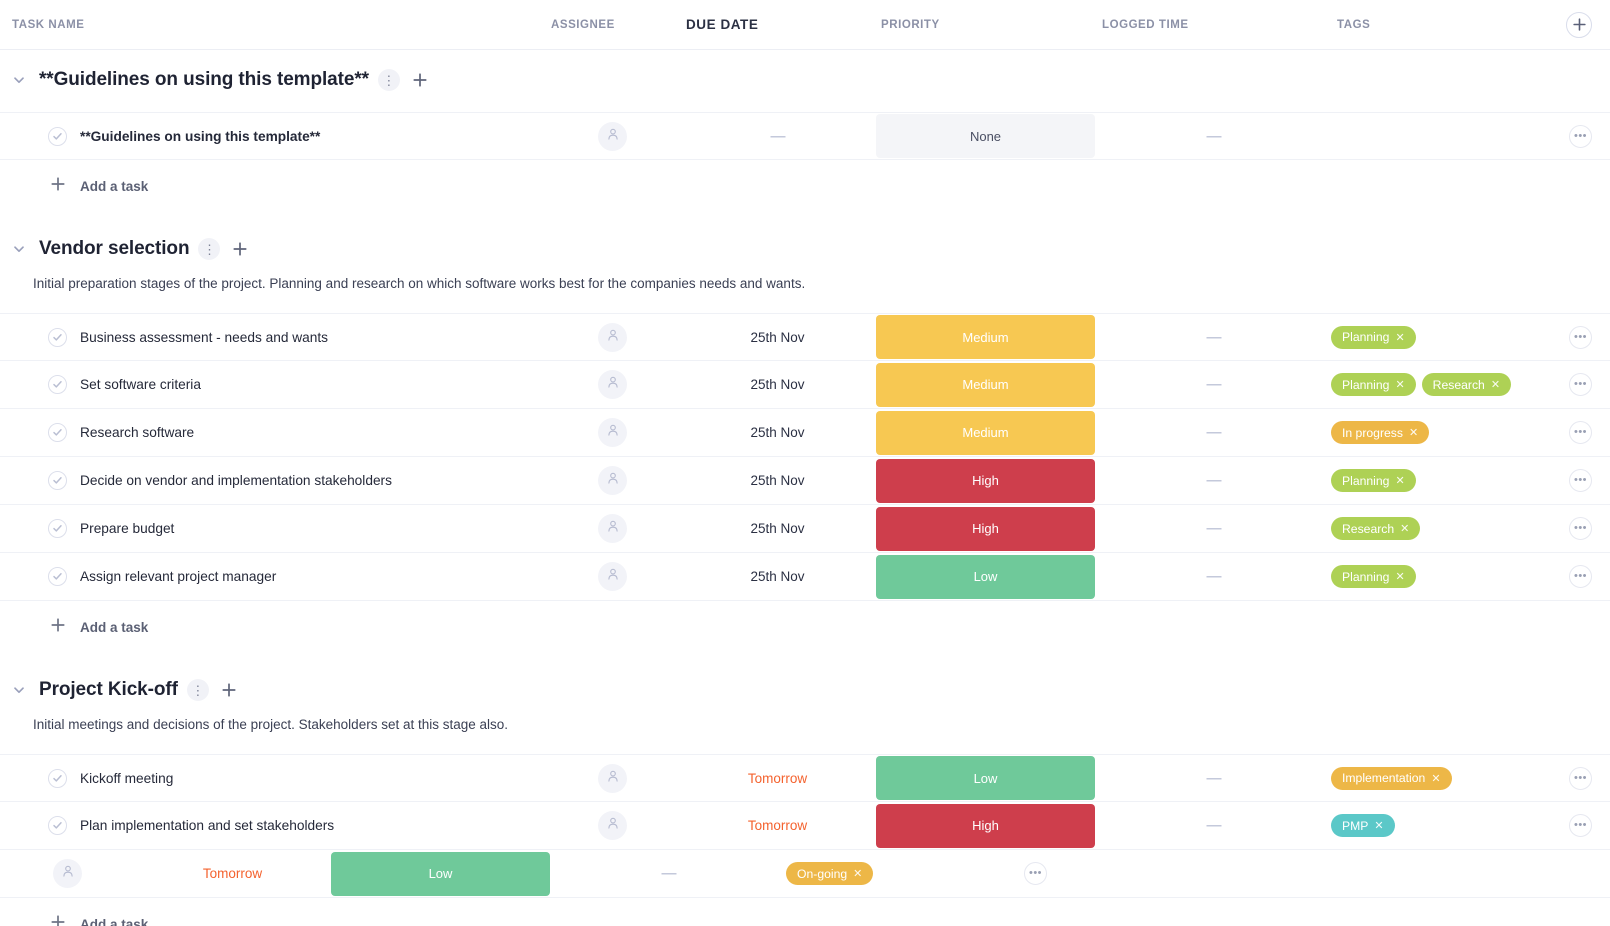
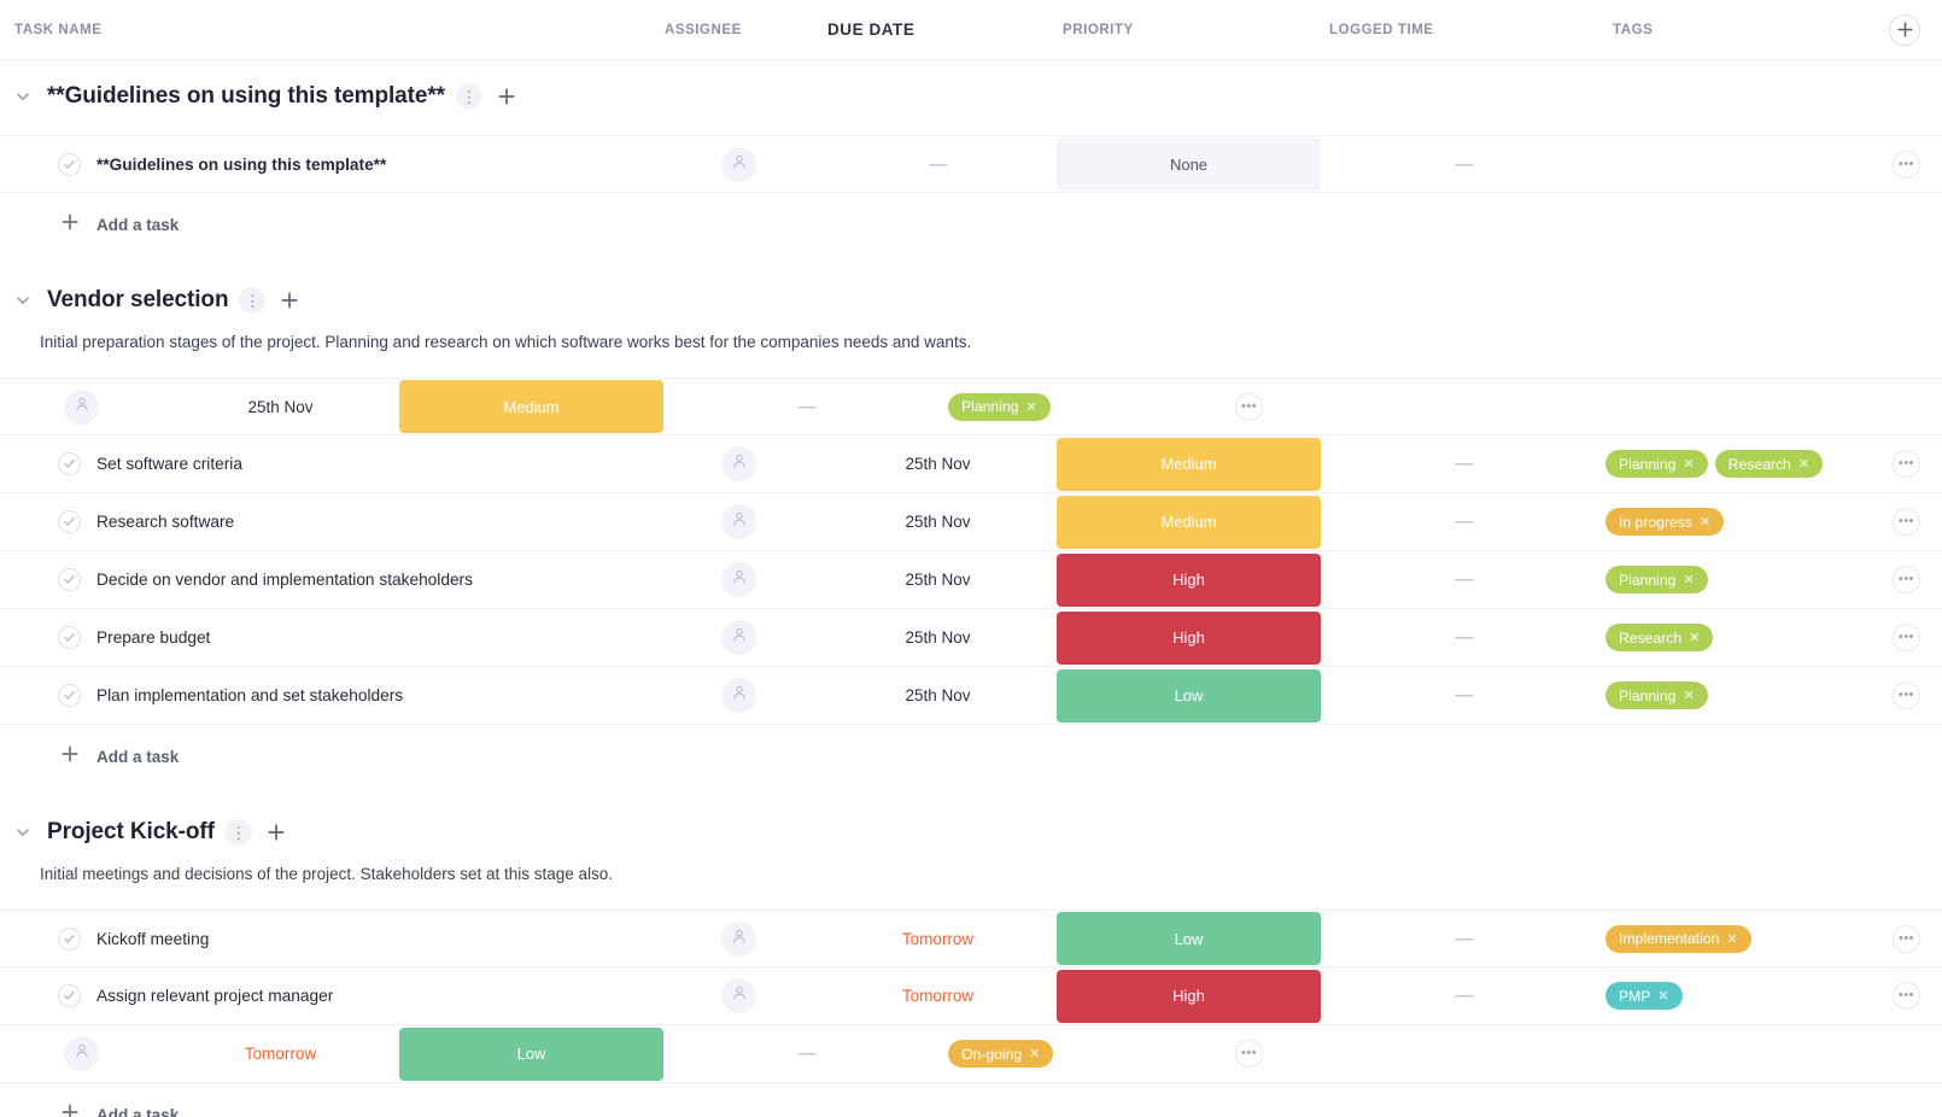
  TASK NAME
  ASSIGNEE
  DUE DATE
  PRIORITY
  LOGGED TIME
  TAGS
  **Guidelines on using this template**
  ⋮
  **Guidelines on using this template**
  —
  None
  —
  •••
  Add a task
  Vendor selection
  ⋮
  Initial preparation stages of the project. Planning and research on which software works best for the companies needs and wants.
- Business assessment - needs and wants
  25th Nov
  Medium
  —
  Planning
  ✕
  •••
  Set software criteria
  25th Nov
  Medium
  —
  Planning
  ✕
  Research
  ✕
  •••
  Research software
  25th Nov
  Medium
  —
  In progress
  ✕
  •••
  Decide on vendor and implementation stakeholders
  25th Nov
  High
  —
  Planning
  ✕
  •••
  Prepare budget
  25th Nov
  High
  —
  Research
  ✕
  •••
- Assign relevant project manager
+ Plan implementation and set stakeholders
  25th Nov
  Low
  —
  Planning
  ✕
  •••
  Add a task
  Project Kick-off
  ⋮
  Initial meetings and decisions of the project. Stakeholders set at this stage also.
  Kickoff meeting
  Tomorrow
  Low
  —
  Implementation
  ✕
  •••
- Plan implementation and set stakeholders
+ Assign relevant project manager
  Tomorrow
  High
  —
  PMP
  ✕
  •••
  Tomorrow
  Low
  —
  On-going
  ✕
  •••
  Add a task
